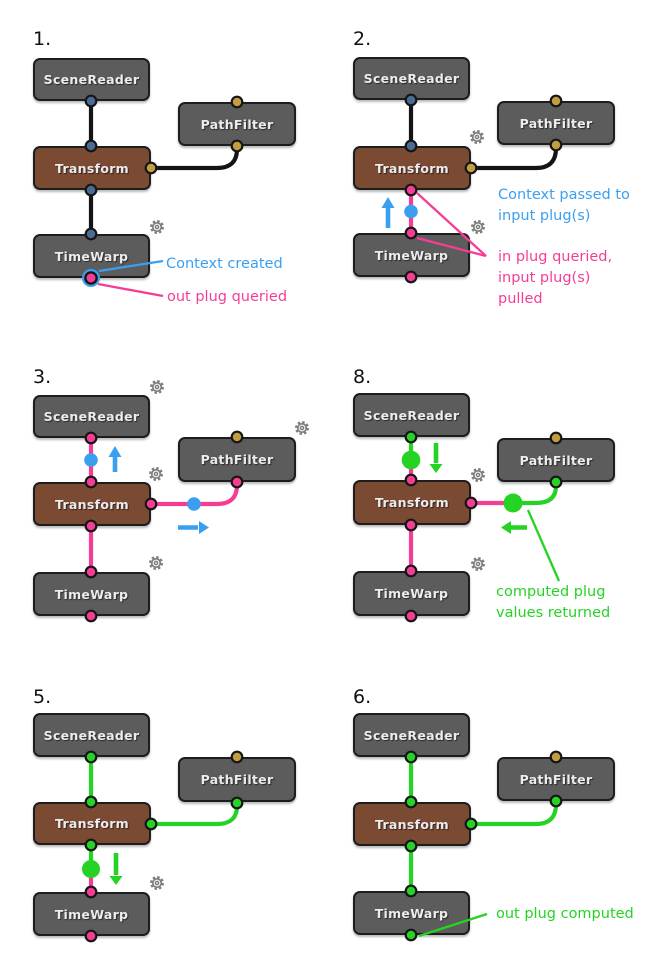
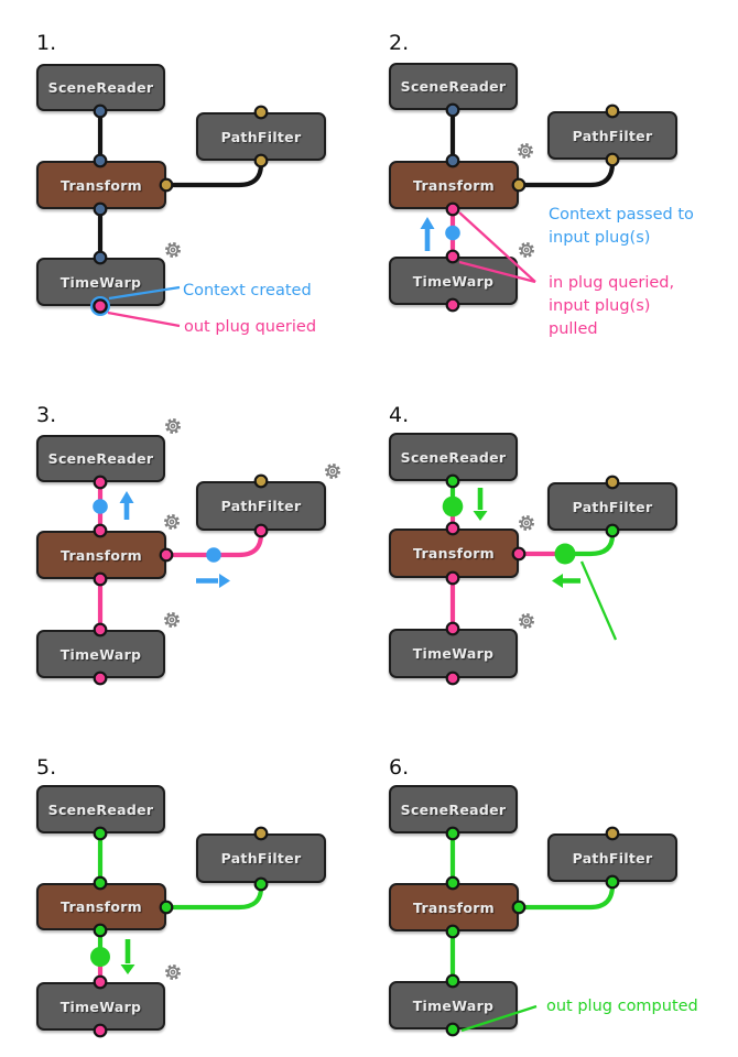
  1.
  SceneReader
  PathFilter
  Transform
  TimeWarp
  Context created
  out plug queried
  2.
  SceneReader
  PathFilter
  Transform
  TimeWarp
  Context passed to
  input plug(s)
  in plug queried,
  input plug(s)
  pulled
  3.
  SceneReader
  PathFilter
  Transform
  TimeWarp
- 8.
+ 4.
  SceneReader
  PathFilter
  Transform
  TimeWarp
- computed plug
- values returned
  5.
  SceneReader
  PathFilter
  Transform
  TimeWarp
  6.
  SceneReader
  PathFilter
  Transform
  TimeWarp
  out plug computed
